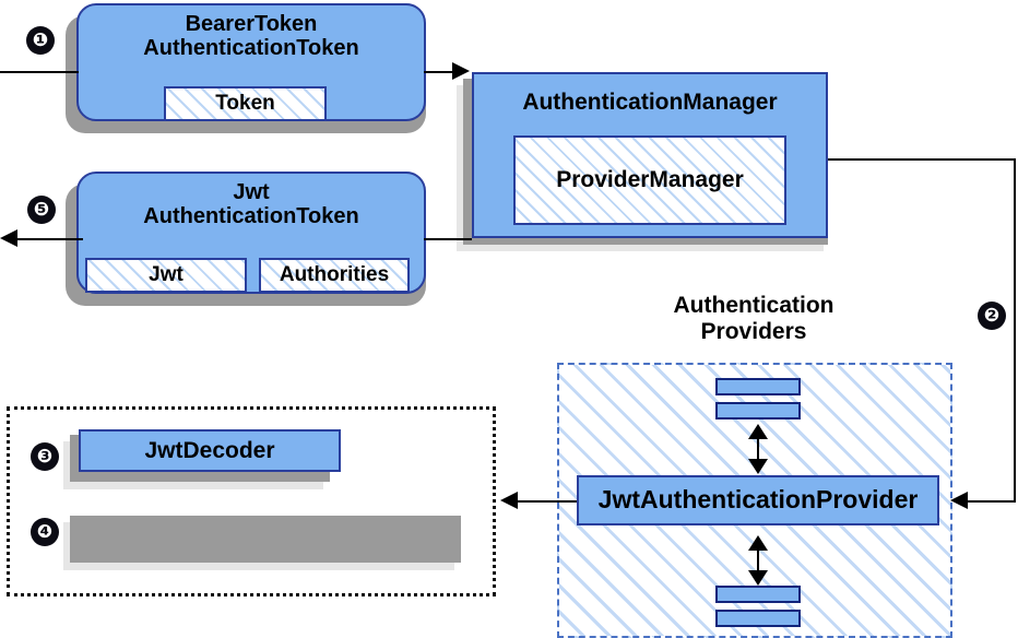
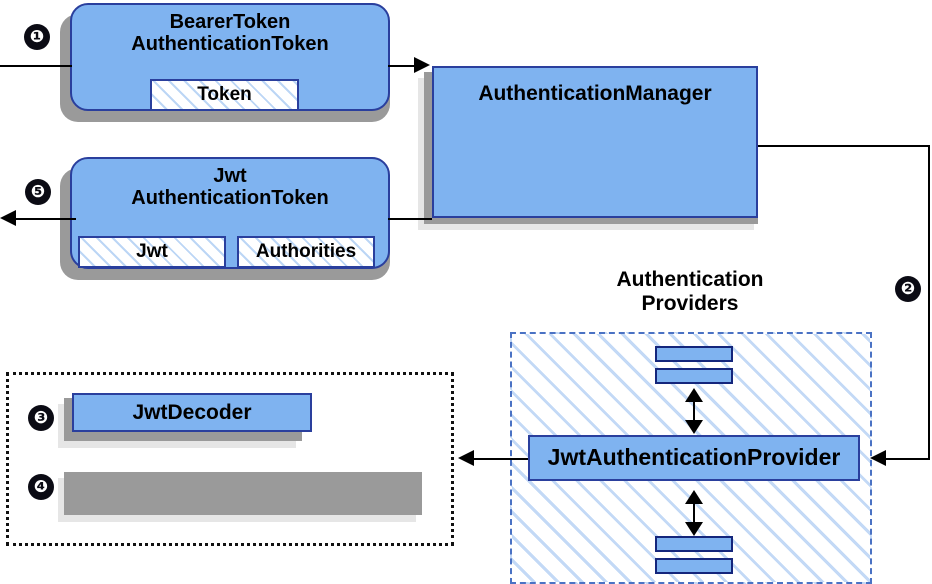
  BearerToken
  AuthenticationToken
  Token
  ❶
  Jwt
  AuthenticationToken
  Jwt
  Authorities
  ❺
  AuthenticationManager
- ProviderManager
  Authentication
  Providers
  ❷
  JwtAuthenticationProvider
  ❸
  JwtDecoder
  ❹
